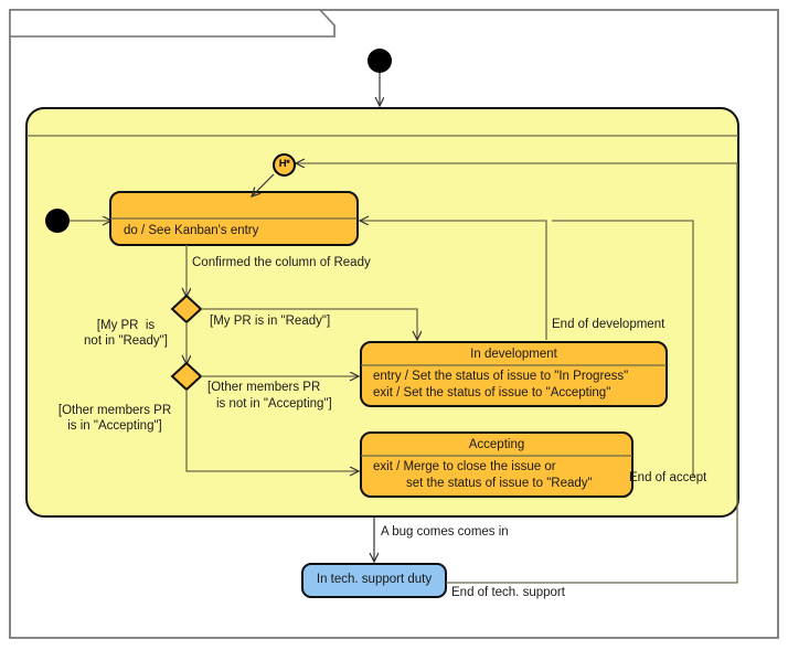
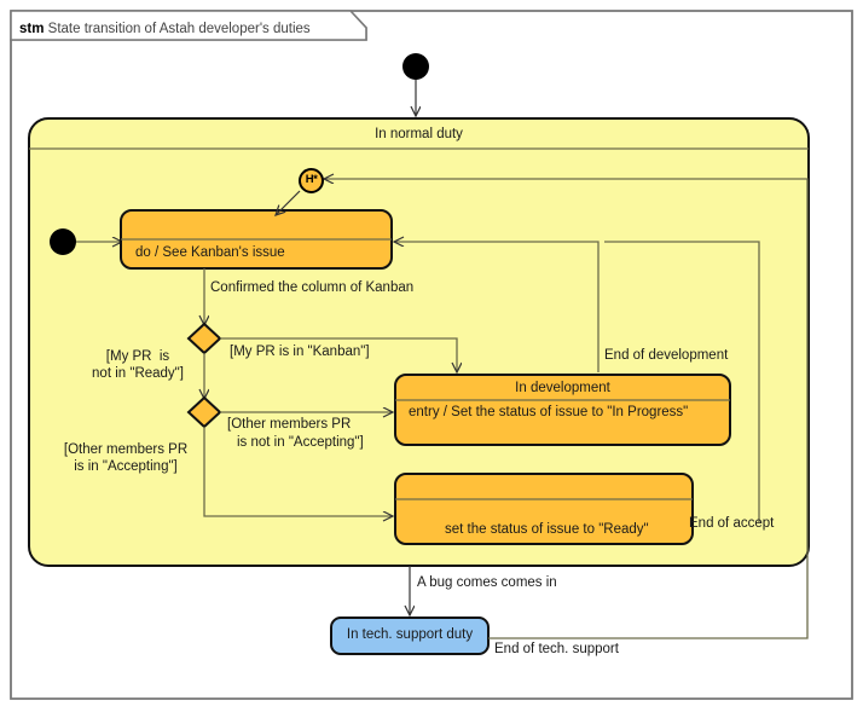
  H*
+ stm State transition of Astah developer's duties
+ In normal duty
- do / See Kanban's entry
+ do / See Kanban's issue
  In development
  entry / Set the status of issue to "In Progress"
- exit / Set the status of issue to "Accepting"
- Accepting
- exit / Merge to close the issue or
  set the status of issue to "Ready"
  In tech. support duty
- Confirmed the column of Ready
+ Confirmed the column of Kanban
- [My PR is in "Ready"]
+ [My PR is in "Kanban"]
  [My PR is
  not in "Ready"]
  [Other members PR
  is not in "Accepting"]
  [Other members PR
  is in "Accepting"]
  End of development
  End of accept
  A bug comes comes in
  End of tech. support
